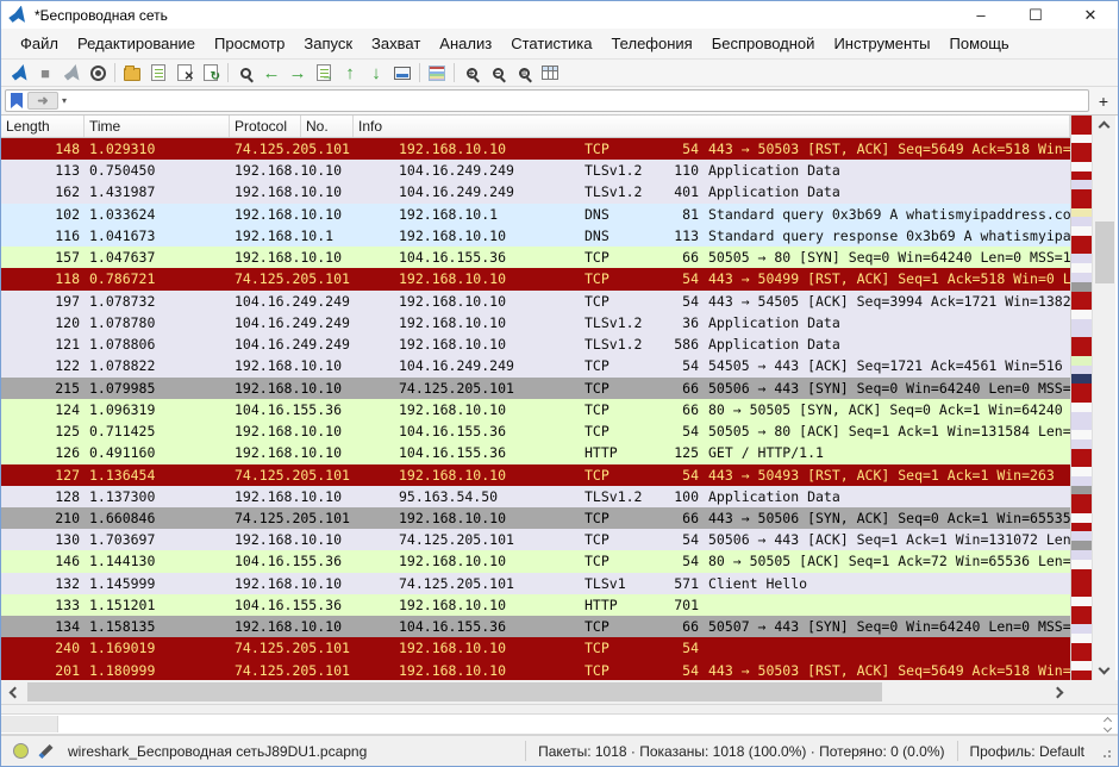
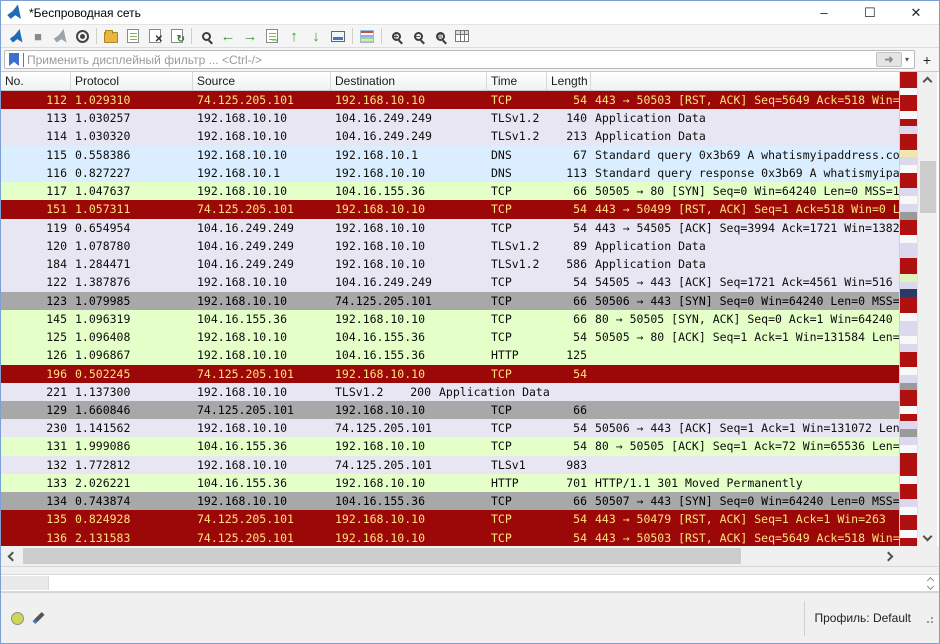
  *Беспроводная сеть
  –
  ☐
  ✕
- Файл
- Редактирование
- Просмотр
- Запуск
- Захват
- Анализ
- Статистика
- Телефония
- Беспроводной
- Инструменты
- Помощь
  ■
  ✕
  ↻
  ←
  →
  →
  ↑
  ↓
  +
  −
  =
+ Применить дисплейный фильтр ... <Ctrl-/>
  ➜
  ▾
  +
- Length
+ No.
- Time
+ Protocol
+ Source
+ Destination
- Protocol
+ Time
- No.
+ Length
- Info
- 148
+ 112
  1.029310
  74.125.205.101
  192.168.10.10
  TCP
  54
  443 → 50503 [RST, ACK] Seq=5649 Ack=518 Win=
  113
- 0.750450
+ 1.030257
  192.168.10.10
  104.16.249.249
  TLSv1.2
- 110
+ 140
  Application Data
- 162
+ 114
- 1.431987
+ 1.030320
  192.168.10.10
  104.16.249.249
  TLSv1.2
- 401
+ 213
  Application Data
- 102
+ 115
- 1.033624
+ 0.558386
  192.168.10.10
  192.168.10.1
  DNS
- 81
+ 67
  Standard query 0x3b69 A whatismyipaddress.co
  116
- 1.041673
+ 0.827227
  192.168.10.1
  192.168.10.10
  DNS
  113
  Standard query response 0x3b69 A whatismyipa
- 157
+ 117
  1.047637
  192.168.10.10
  104.16.155.36
  TCP
  66
  50505 → 80 [SYN] Seq=0 Win=64240 Len=0 MSS=1
- 118
+ 151
- 0.786721
+ 1.057311
  74.125.205.101
  192.168.10.10
  TCP
  54
  443 → 50499 [RST, ACK] Seq=1 Ack=518 Win=0 L
- 197
+ 119
- 1.078732
+ 0.654954
  104.16.249.249
  192.168.10.10
  TCP
  54
  443 → 54505 [ACK] Seq=3994 Ack=1721 Win=1382
  120
  1.078780
  104.16.249.249
  192.168.10.10
  TLSv1.2
- 36
+ 89
  Application Data
- 121
+ 184
- 1.078806
+ 1.284471
  104.16.249.249
  192.168.10.10
  TLSv1.2
  586
  Application Data
  122
- 1.078822
+ 1.387876
  192.168.10.10
  104.16.249.249
  TCP
  54
  54505 → 443 [ACK] Seq=1721 Ack=4561 Win=516
- 215
+ 123
  1.079985
  192.168.10.10
  74.125.205.101
  TCP
  66
  50506 → 443 [SYN] Seq=0 Win=64240 Len=0 MSS=
- 124
+ 145
  1.096319
  104.16.155.36
  192.168.10.10
  TCP
  66
  80 → 50505 [SYN, ACK] Seq=0 Ack=1 Win=64240
  125
- 0.711425
+ 1.096408
  192.168.10.10
  104.16.155.36
  TCP
  54
  50505 → 80 [ACK] Seq=1 Ack=1 Win=131584 Len=
  126
- 0.491160
+ 1.096867
  192.168.10.10
  104.16.155.36
  HTTP
  125
- GET / HTTP/1.1
- 127
+ 196
- 1.136454
+ 0.502245
  74.125.205.101
  192.168.10.10
  TCP
  54
- 443 → 50493 [RST, ACK] Seq=1 Ack=1 Win=263
- 128
+ 221
  1.137300
  192.168.10.10
- 95.163.54.50
  TLSv1.2
- 100
+ 200
  Application Data
- 210
+ 129
  1.660846
  74.125.205.101
  192.168.10.10
  TCP
  66
- 443 → 50506 [SYN, ACK] Seq=0 Ack=1 Win=65535
- 130
+ 230
- 1.703697
+ 1.141562
  192.168.10.10
  74.125.205.101
  TCP
  54
  50506 → 443 [ACK] Seq=1 Ack=1 Win=131072 Len
- 146
+ 131
- 1.144130
+ 1.999086
  104.16.155.36
  192.168.10.10
  TCP
  54
  80 → 50505 [ACK] Seq=1 Ack=72 Win=65536 Len=
  132
- 1.145999
+ 1.772812
  192.168.10.10
  74.125.205.101
  TLSv1
- 571
+ 983
- Client Hello
  133
- 1.151201
+ 2.026221
  104.16.155.36
  192.168.10.10
  HTTP
  701
+ HTTP/1.1 301 Moved Permanently
  134
- 1.158135
+ 0.743874
  192.168.10.10
  104.16.155.36
  TCP
  66
  50507 → 443 [SYN] Seq=0 Win=64240 Len=0 MSS=
- 240
+ 135
- 1.169019
+ 0.824928
  74.125.205.101
  192.168.10.10
  TCP
  54
+ 443 → 50479 [RST, ACK] Seq=1 Ack=1 Win=263
- 201
+ 136
- 1.180999
+ 2.131583
  74.125.205.101
  192.168.10.10
  TCP
  54
  443 → 50503 [RST, ACK] Seq=5649 Ack=518 Win=
- wireshark_Беспроводная сетьJ89DU1.pcapng
- Пакеты: 1018 · Показаны: 1018 (100.0%) · Потеряно: 0 (0.0%)
  Профиль: Default
